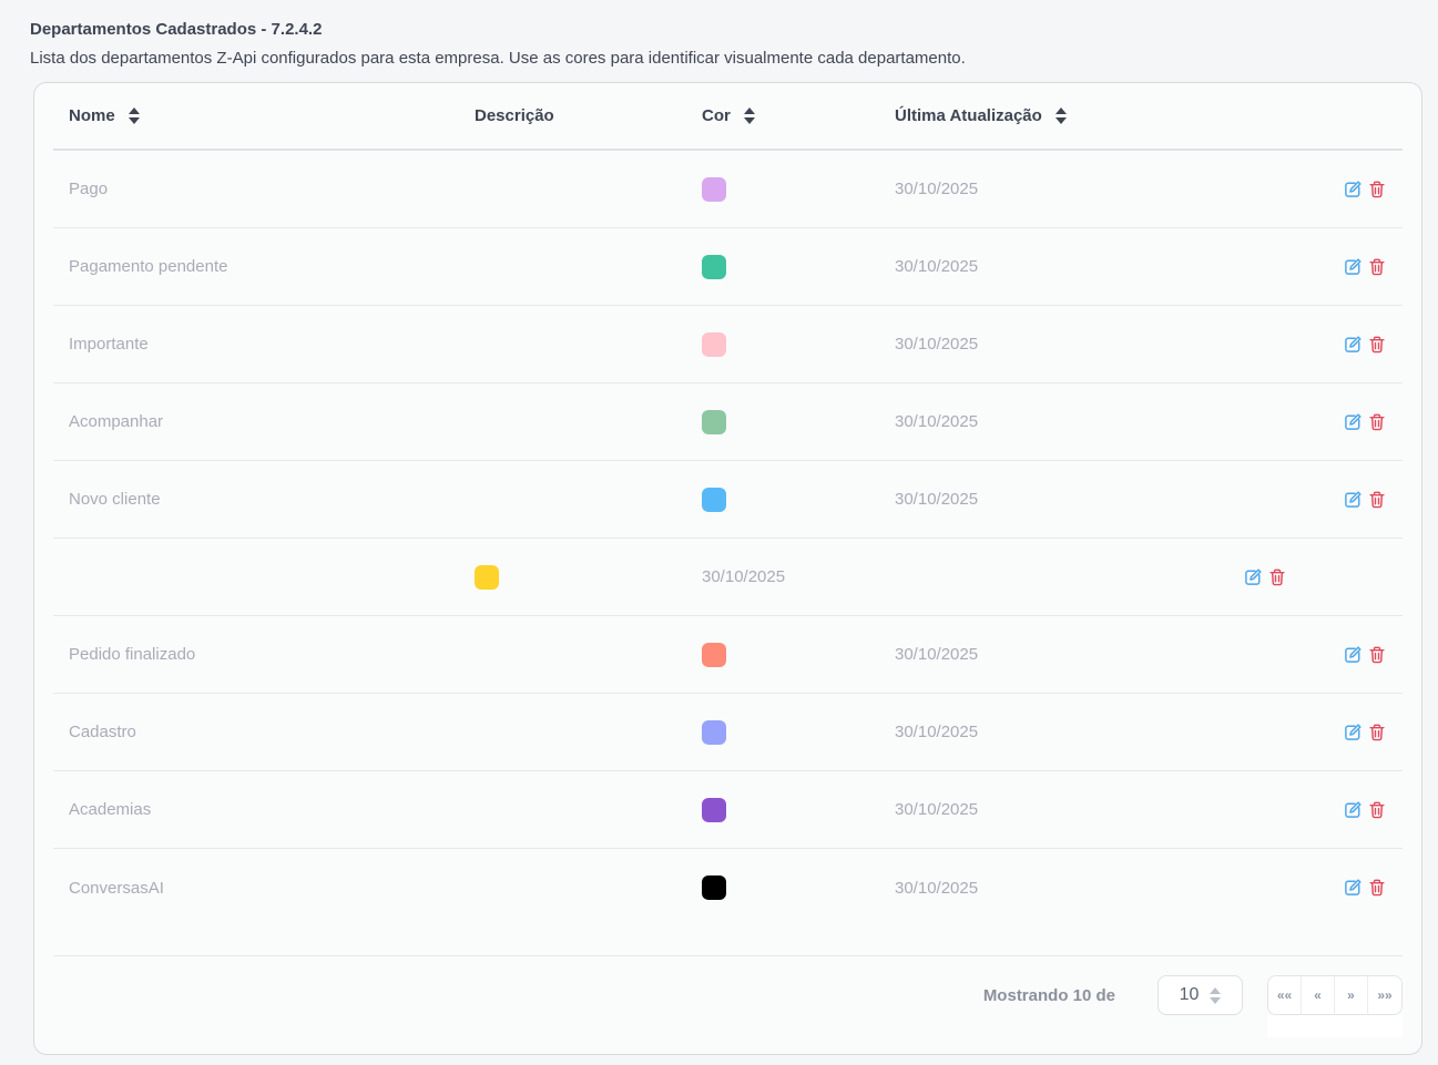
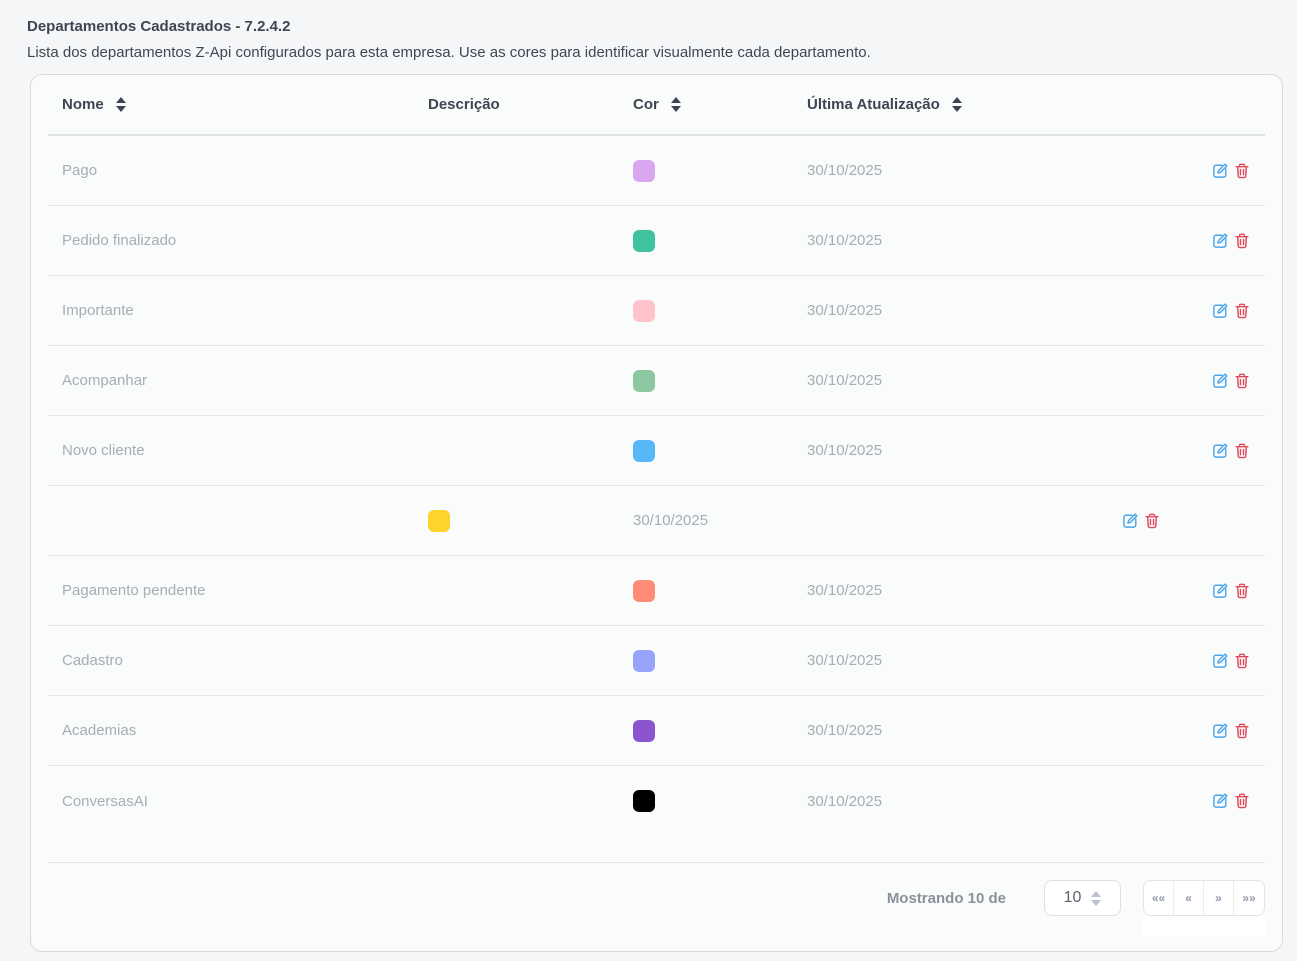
  Departamentos Cadastrados - 7.2.4.2
  Lista dos departamentos Z-Api configurados para esta empresa. Use as cores para identificar visualmente cada departamento.
  Nome
  Descrição
  Cor
  Última Atualização
  Pago
  30/10/2025
- Pagamento pendente
+ Pedido finalizado
  30/10/2025
  Importante
  30/10/2025
  Acompanhar
  30/10/2025
  Novo cliente
  30/10/2025
  30/10/2025
- Pedido finalizado
+ Pagamento pendente
  30/10/2025
  Cadastro
  30/10/2025
  Academias
  30/10/2025
  ConversasAI
  30/10/2025
  Mostrando 10 de
  10
  ««
  «
  »
  »»
